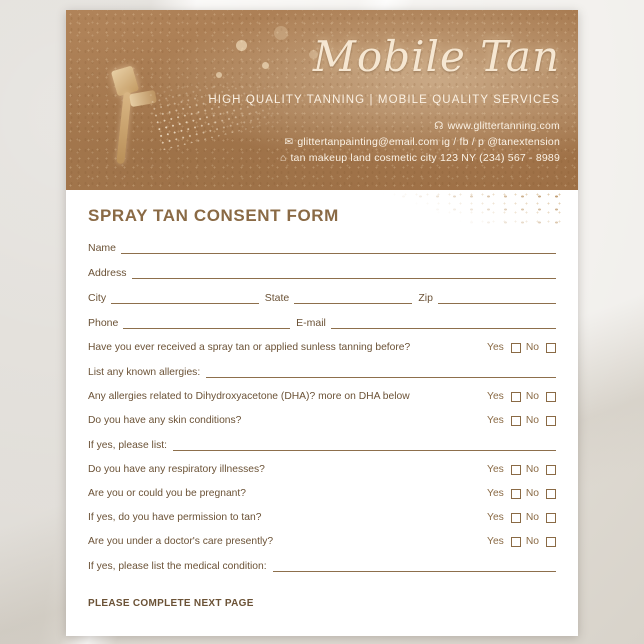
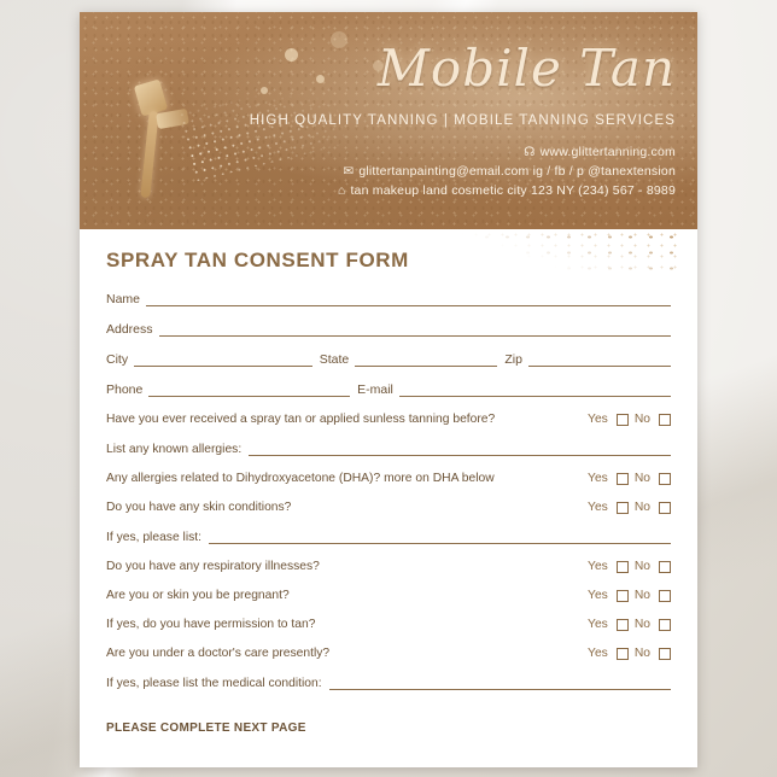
  Mobile Tan
- HIGH QUALITY TANNING | MOBILE QUALITY SERVICES
+ HIGH QUALITY TANNING | MOBILE TANNING SERVICES
  ☊ www.glittertanning.com
  ✉ glittertanpainting@email.com ig / fb / p @tanextension
  ⌂ tan makeup land cosmetic city 123 NY (234) 567 - 8989
  SPRAY TAN CONSENT FORM
  Name
  Address
  City
  State
  Zip
  Phone
  E-mail
  Have you ever received a spray tan or applied sunless tanning before?
  Yes
  No
  List any known allergies:
  Any allergies related to Dihydroxyacetone (DHA)? more on DHA below
  Yes
  No
  Do you have any skin conditions?
  Yes
  No
  If yes, please list:
  Do you have any respiratory illnesses?
  Yes
  No
- Are you or could you be pregnant?
+ Are you or skin you be pregnant?
  Yes
  No
  If yes, do you have permission to tan?
  Yes
  No
  Are you under a doctor's care presently?
  Yes
  No
  If yes, please list the medical condition:
  PLEASE COMPLETE NEXT PAGE
